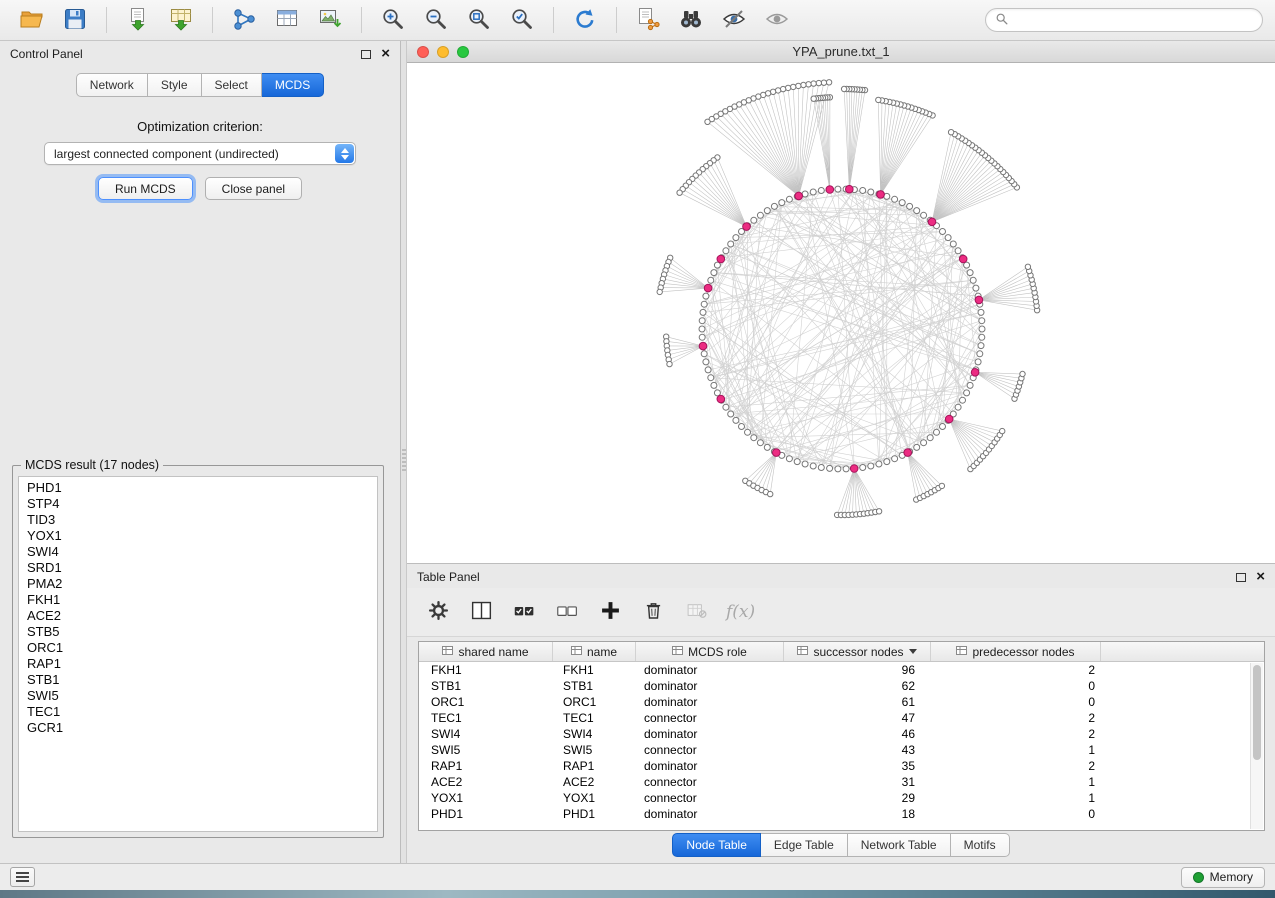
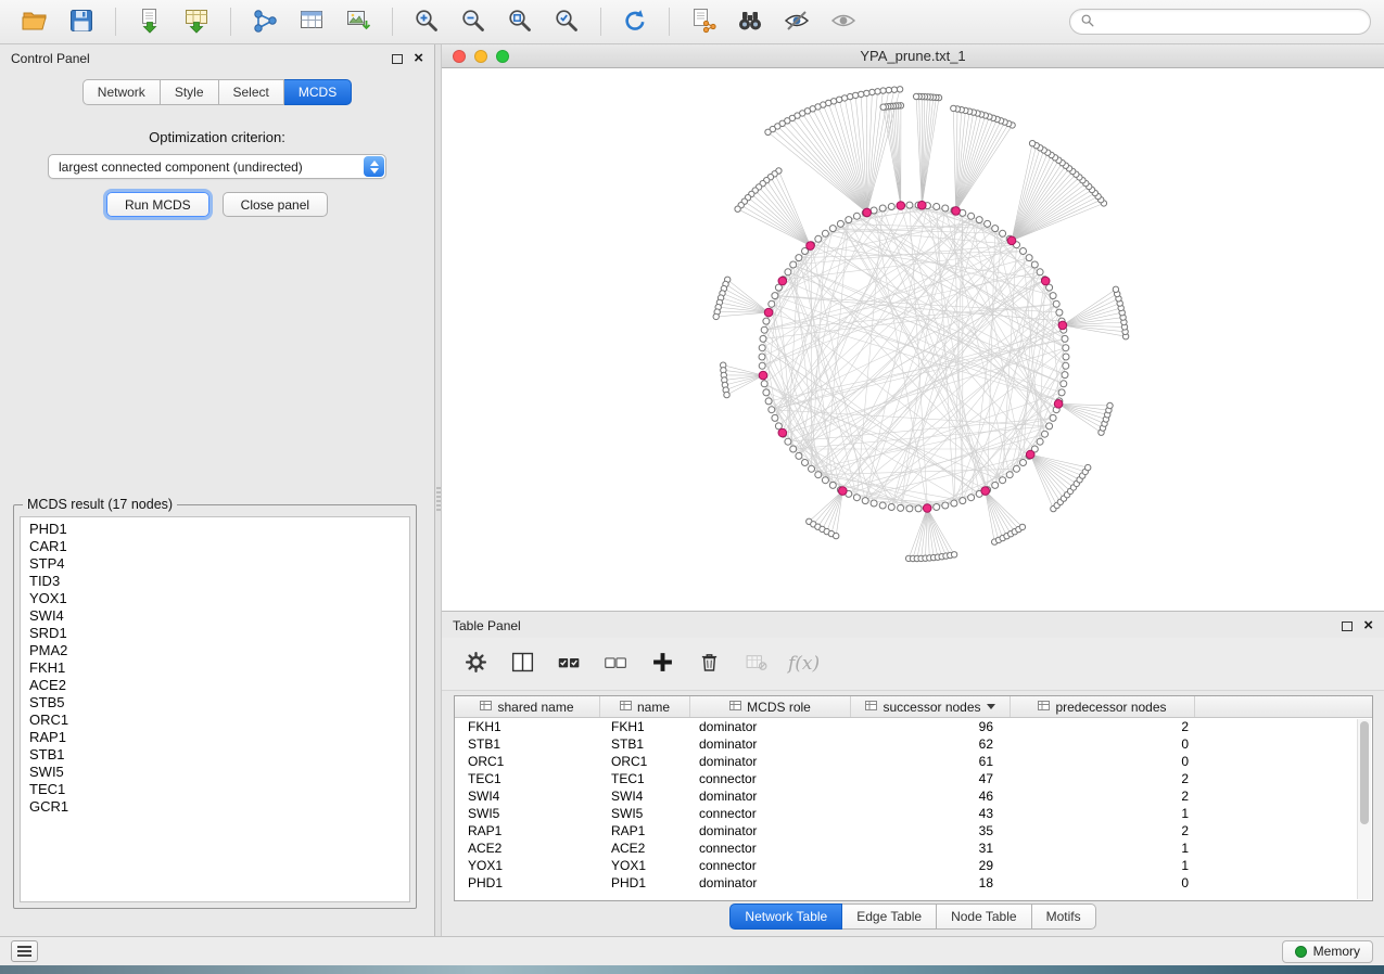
  Control Panel
  ×
  Network
  Style
  Select
  MCDS
  Optimization criterion:
  largest connected component (undirected)
  Run MCDS
  Close panel
  MCDS result (17 nodes)
  PHD1
+ CAR1
  STP4
  TID3
  YOX1
  SWI4
  SRD1
  PMA2
  FKH1
  ACE2
  STB5
  ORC1
  RAP1
  STB1
  SWI5
  TEC1
  GCR1
  YPA_prune.txt_1
  Table Panel
  ×
  f(x)
  shared name
  name
  MCDS role
  successor nodes
  predecessor nodes
  FKH1
  FKH1
  dominator
  96
  2
  STB1
  STB1
  dominator
  62
  0
  ORC1
  ORC1
  dominator
  61
  0
  TEC1
  TEC1
  connector
  47
  2
  SWI4
  SWI4
  dominator
  46
  2
  SWI5
  SWI5
  connector
  43
  1
  RAP1
  RAP1
  dominator
  35
  2
  ACE2
  ACE2
  connector
  31
  1
  YOX1
  YOX1
  connector
  29
  1
  PHD1
  PHD1
  dominator
  18
  0
- Node Table
+ Network Table
  Edge Table
- Network Table
+ Node Table
  Motifs
  Memory
